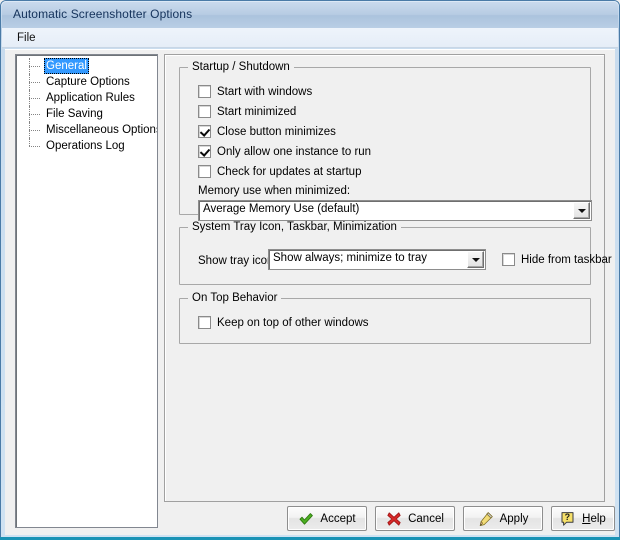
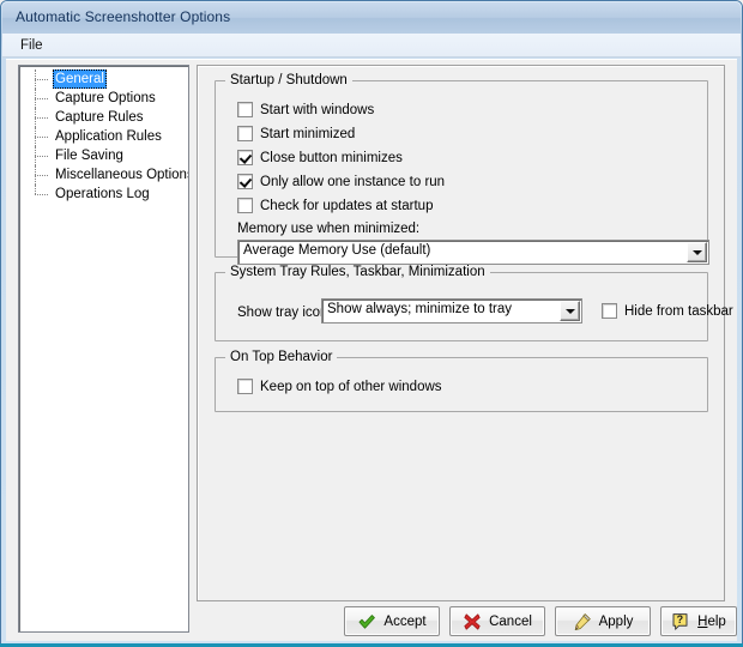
  Automatic Screenshotter Options
  File
  General
  Capture Options
+ Capture Rules
  Application Rules
  File Saving
  Miscellaneous Option
  Operations Log
  Startup / Shutdown
  Start with windows
  Start minimized
  Close button minimizes
  Only allow one instance to run
  Check for updates at startup
  Memory use when minimized:
  Average Memory Use (default)
- System Tray Icon, Taskbar, Minimization
+ System Tray Rules, Taskbar, Minimization
  Show tray ico
  Show always; minimize to tray
  Hide from taskbar
  On Top Behavior
  Keep on top of other windows
  Accept
  Cancel
  Apply
  ?
  Help
